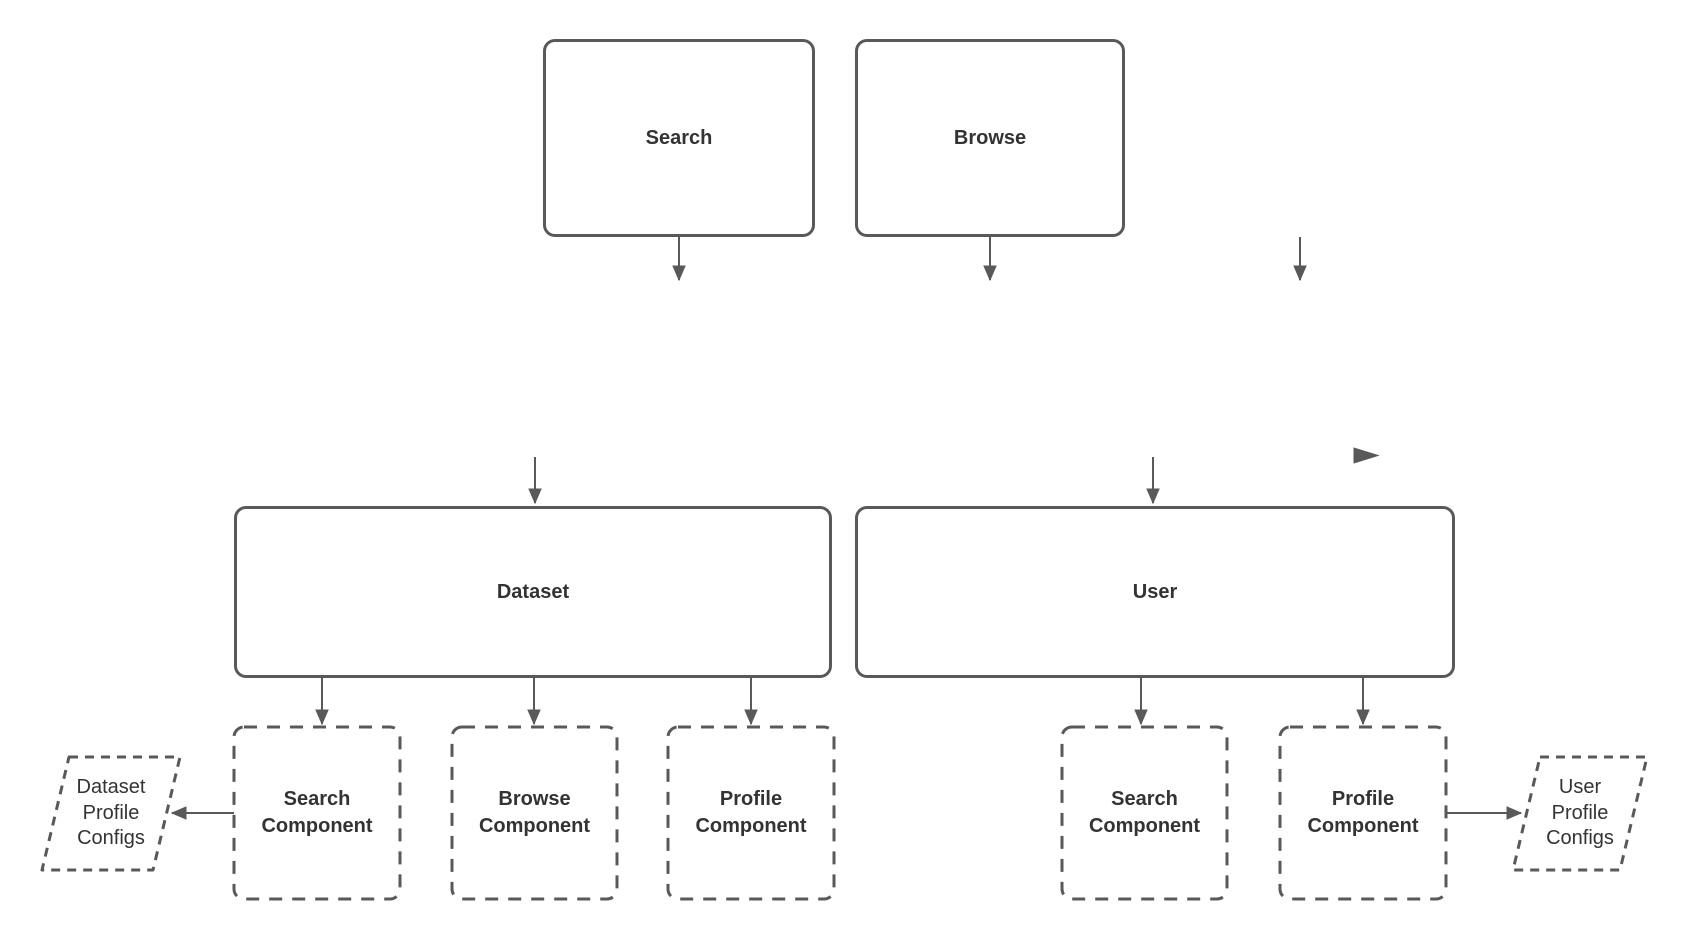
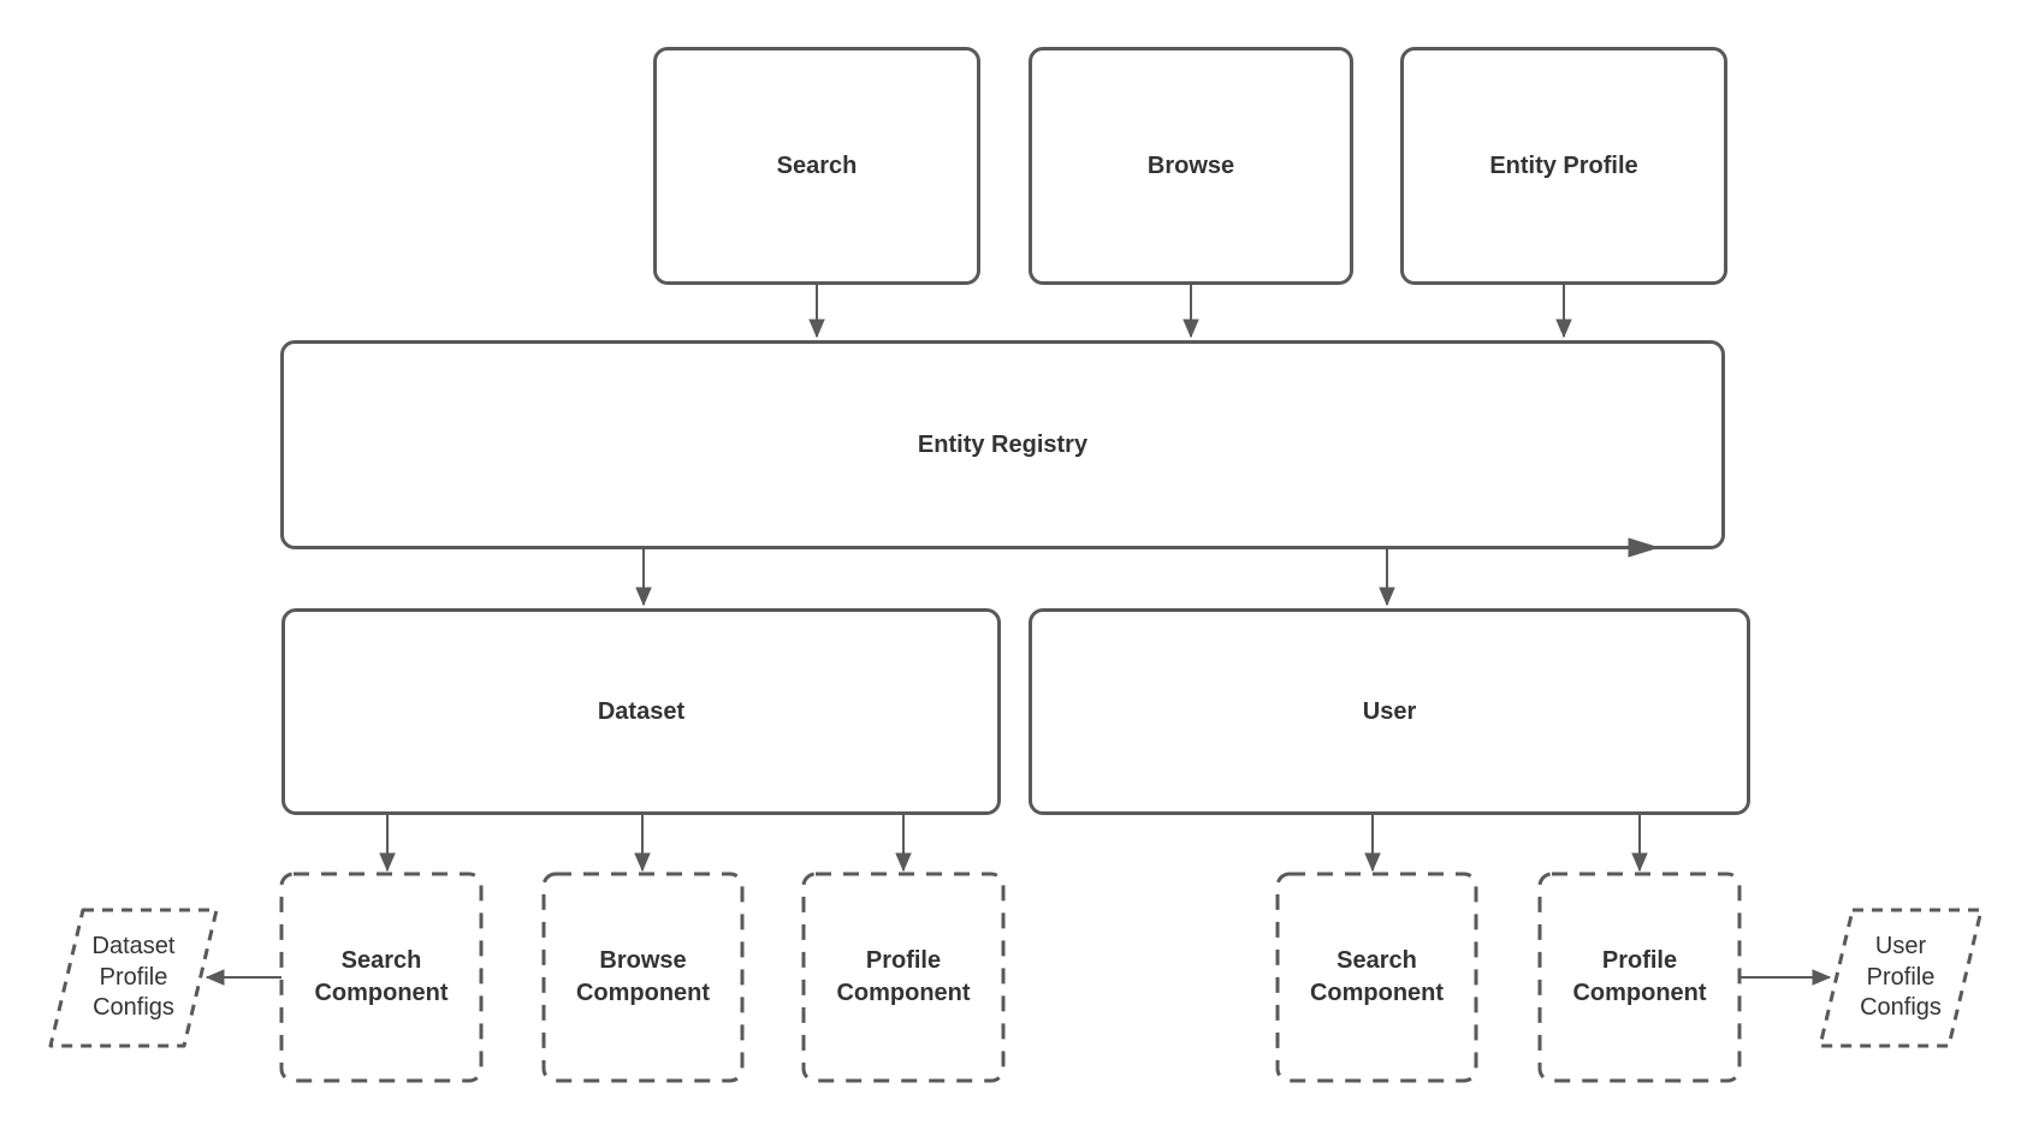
  Search
  Browse
+ Entity Profile
+ Entity Registry
  Dataset
  User
  Search
  Component
  Browse
  Component
  Profile
  Component
  Search
  Component
  Profile
  Component
  Dataset
  Profile
  Configs
  User
  Profile
  Configs
